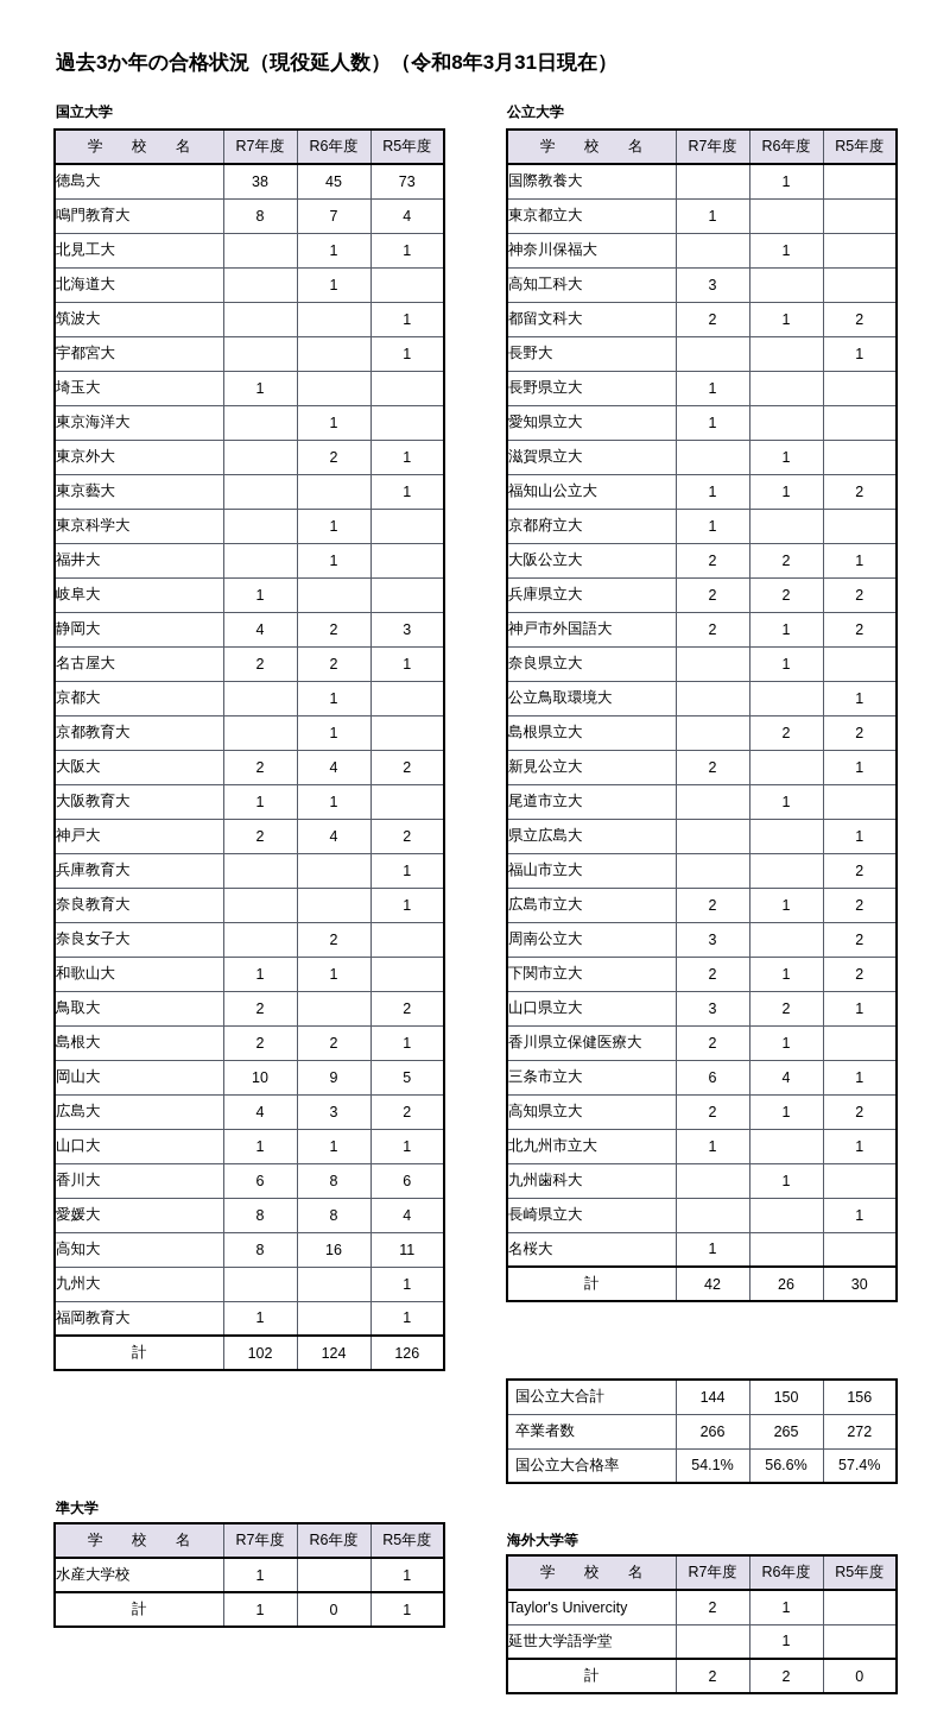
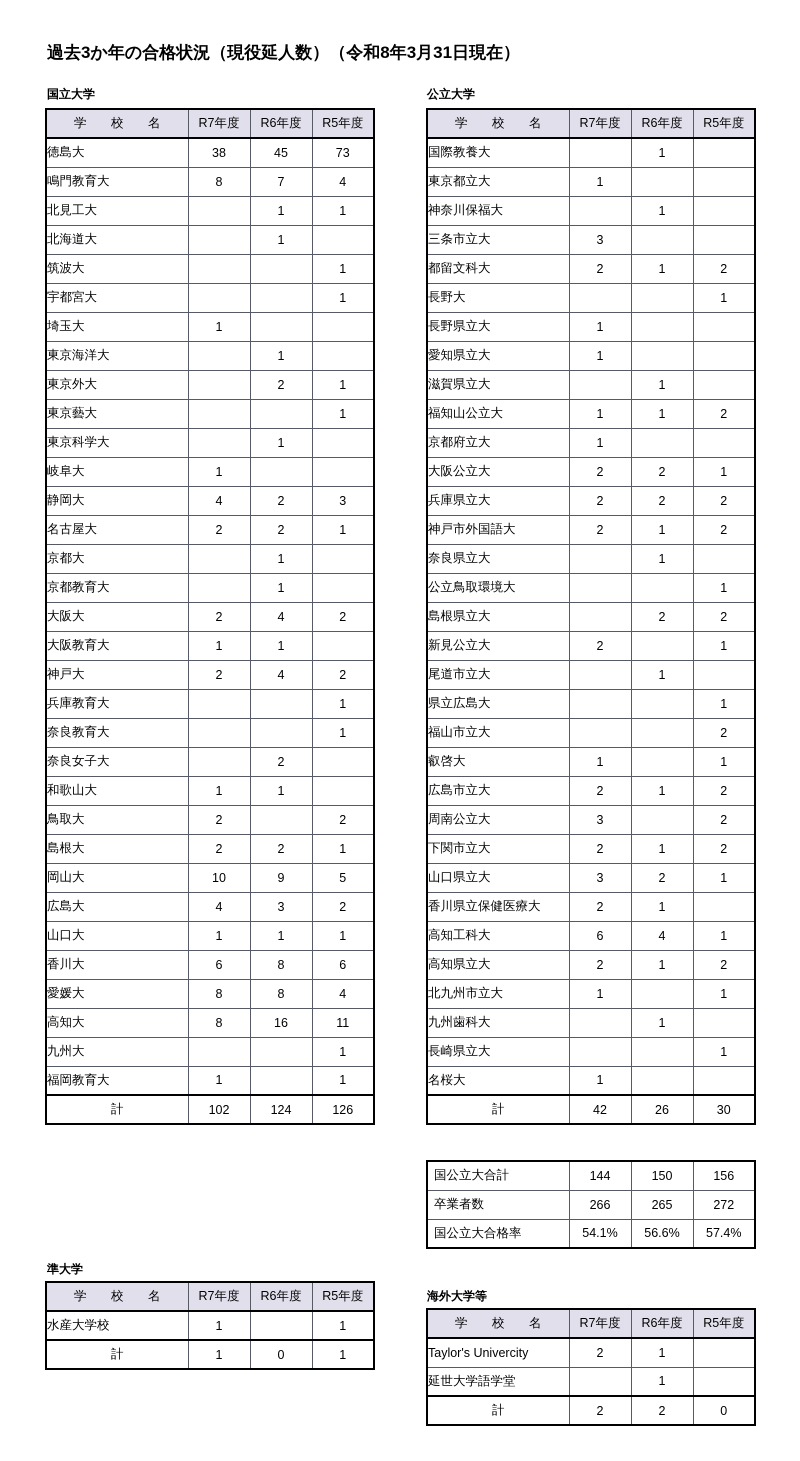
  過去3か年の合格状況（現役延人数）（令和8年3月31日現在）
  国立大学
  学 校 名	R7年度	R6年度	R5年度
  徳島大	38	45	73
  鳴門教育大	8	7	4
  北見工大		1	1
  北海道大		1
  筑波大			1
  宇都宮大			1
  埼玉大	1
  東京海洋大		1
  東京外大		2	1
  東京藝大			1
  東京科学大		1
- 福井大		1
  岐阜大	1
  静岡大	4	2	3
  名古屋大	2	2	1
  京都大		1
  京都教育大		1
  大阪大	2	4	2
  大阪教育大	1	1
  神戸大	2	4	2
  兵庫教育大			1
  奈良教育大			1
  奈良女子大		2
  和歌山大	1	1
  鳥取大	2		2
  島根大	2	2	1
  岡山大	10	9	5
  広島大	4	3	2
  山口大	1	1	1
  香川大	6	8	6
  愛媛大	8	8	4
  高知大	8	16	11
  九州大			1
  福岡教育大	1		1
  計	102	124	126
  公立大学
  学 校 名	R7年度	R6年度	R5年度
  国際教養大		1
  東京都立大	1
  神奈川保福大		1
- 高知工科大	3
+ 三条市立大	3
  都留文科大	2	1	2
  長野大			1
  長野県立大	1
  愛知県立大	1
  滋賀県立大		1
  福知山公立大	1	1	2
  京都府立大	1
  大阪公立大	2	2	1
  兵庫県立大	2	2	2
  神戸市外国語大	2	1	2
  奈良県立大		1
  公立鳥取環境大			1
  島根県立大		2	2
  新見公立大	2		1
  尾道市立大		1
  県立広島大			1
  福山市立大			2
+ 叡啓大	1		1
  広島市立大	2	1	2
  周南公立大	3		2
  下関市立大	2	1	2
  山口県立大	3	2	1
  香川県立保健医療大	2	1
- 三条市立大	6	4	1
+ 高知工科大	6	4	1
  高知県立大	2	1	2
  北九州市立大	1		1
  九州歯科大		1
  長崎県立大			1
  名桜大	1
  計	42	26	30
  国公立大合計	144	150	156
  卒業者数	266	265	272
  国公立大合格率	54.1%	56.6%	57.4%
  準大学
  学 校 名	R7年度	R6年度	R5年度
  水産大学校	1		1
  計	1	0	1
  海外大学等
  学 校 名	R7年度	R6年度	R5年度
  Taylor's Univercity	2	1
  延世大学語学堂		1
  計	2	2	0
